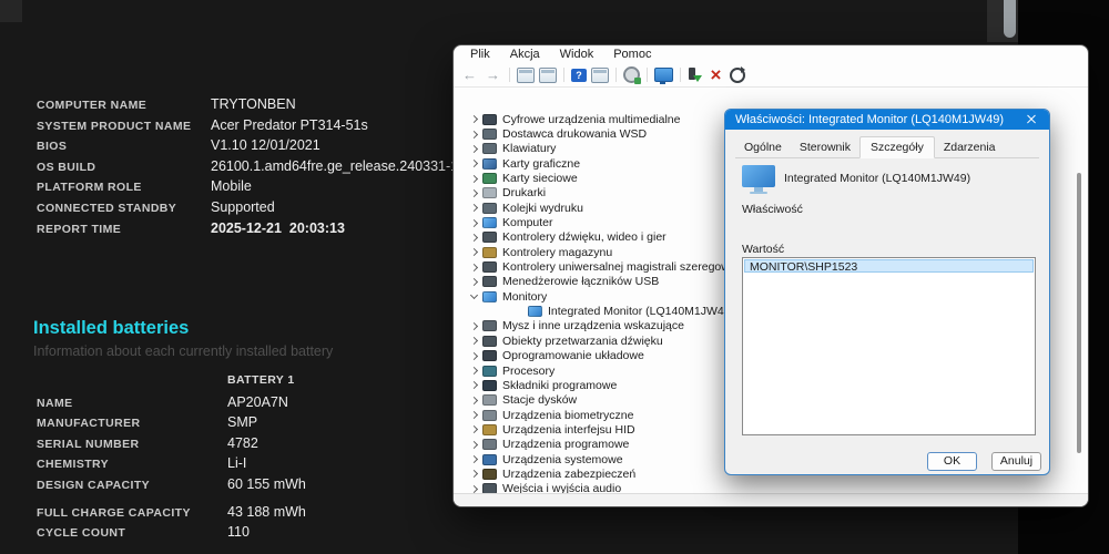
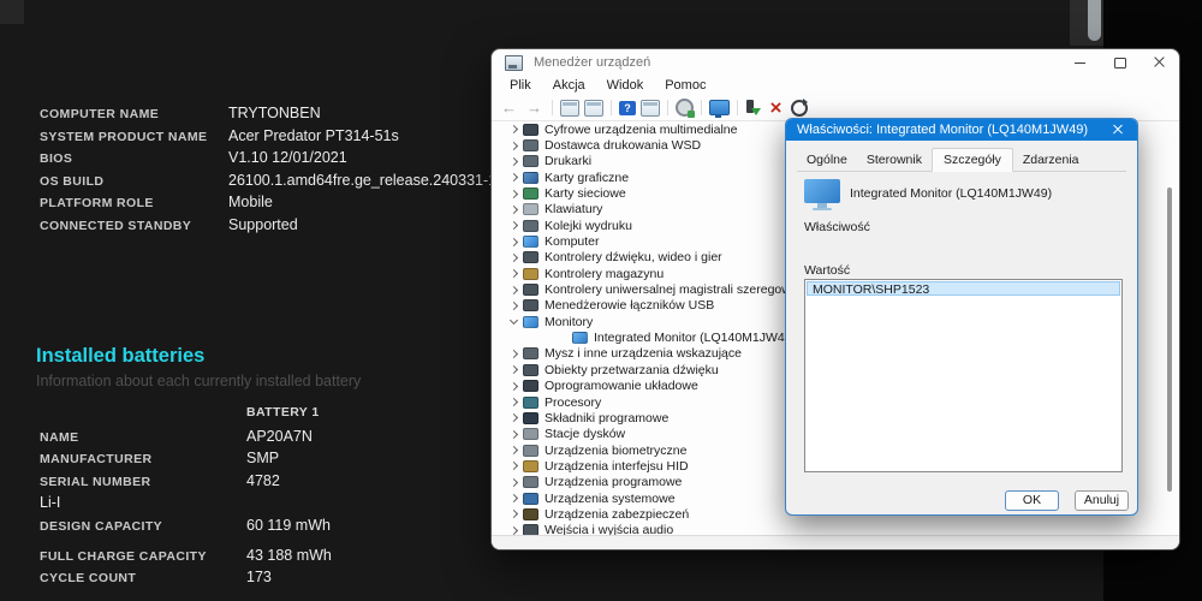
  COMPUTER NAME
  TRYTONBEN
  SYSTEM PRODUCT NAME
  Acer Predator PT314-51s
  BIOS
  V1.10 12/01/2021
  OS BUILD
  26100.1.amd64fre.ge_release.240331-
  PLATFORM ROLE
  Mobile
  CONNECTED STANDBY
  Supported
- REPORT TIME
- 2025-12-21 20:03:13
  Installed batteries
  Information about each currently installed battery
  BATTERY 1
  NAME
  AP20A7N
  MANUFACTURER
  SMP
  SERIAL NUMBER
  4782
- CHEMISTRY
  Li-I
  DESIGN CAPACITY
- 60 155 mWh
+ 60 119 mWh
  FULL CHARGE CAPACITY
  43 188 mWh
  CYCLE COUNT
- 110
+ 173
+ Menedżer urządzeń
  Plik
  Akcja
  Widok
  Pomoc
  Cyfrowe urządzenia multimedialne
  Dostawca drukowania WSD
- Klawiatury
+ Drukarki
  Karty graficzne
  Karty sieciowe
- Drukarki
+ Klawiatury
  Kolejki wydruku
  Komputer
  Kontrolery dźwięku, wideo i gier
  Kontrolery magazynu
  Kontrolery uniwersalnej magistrali szerego
  Menedżerowie łączników USB
  Monitory
  Integrated Monitor (LQ140M1JW4
  Mysz i inne urządzenia wskazujące
  Obiekty przetwarzania dźwięku
  Oprogramowanie układowe
  Procesory
  Składniki programowe
  Stacje dysków
  Urządzenia biometryczne
  Urządzenia interfejsu HID
  Urządzenia programowe
  Urządzenia systemowe
  Urządzenia zabezpieczeń
  Wejścia i wyjścia audio
  Właściwości: Integrated Monitor (LQ140M1JW49)
  Ogólne
  Sterownik
  Szczegóły
  Zdarzenia
  Integrated Monitor (LQ140M1JW49)
  Właściwość
  Wartość
  MONITOR\SHP1523
  OK
  Anuluj
